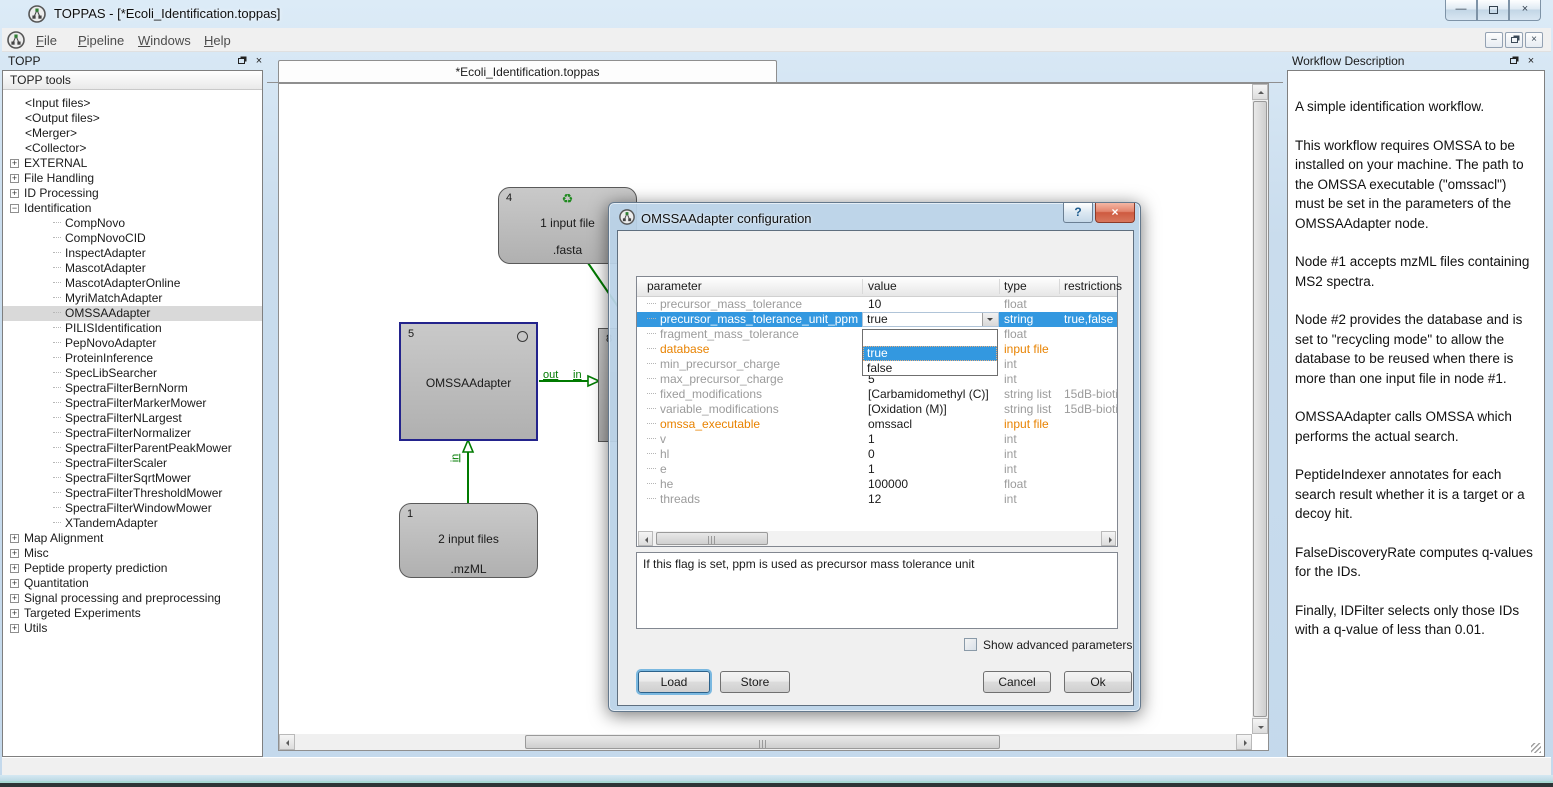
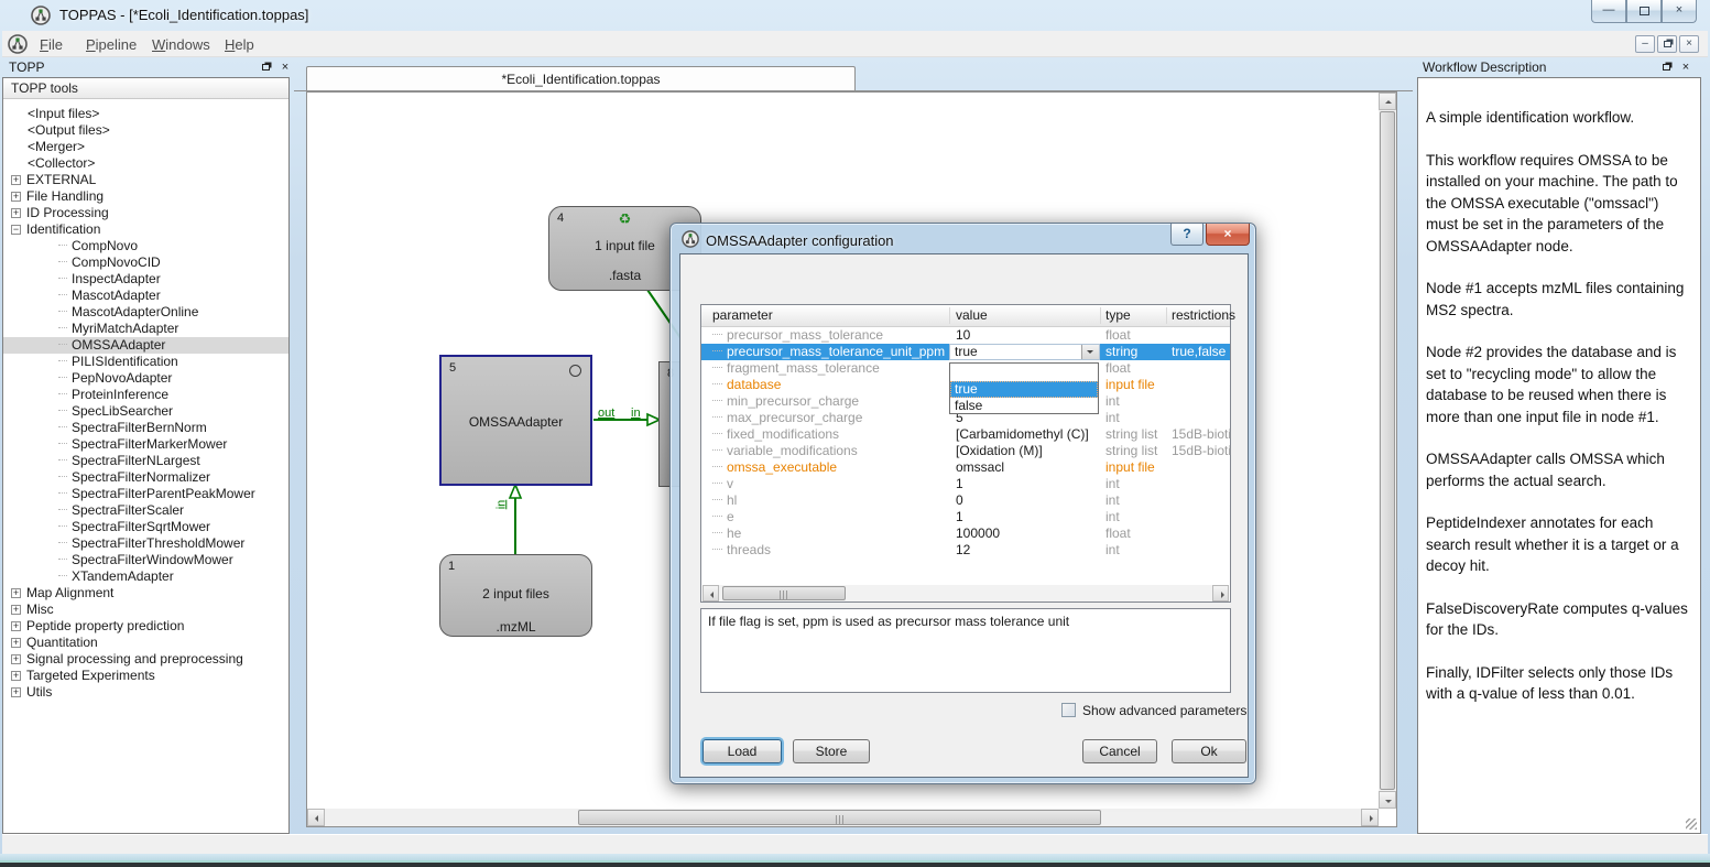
  TOPPAS - [*Ecoli_Identification.toppas]
  —
  ×
  File
  Pipeline
  Windows
  Help
  –
  ×
  TOPP
  ×
  TOPP tools
  <Input files>
  <Output files>
  <Merger>
  <Collector>
  + EXTERNAL
  + File Handling
  + ID Processing
  − Identification
  CompNovo
  CompNovoCID
  InspectAdapter
  MascotAdapter
  MascotAdapterOnline
  MyriMatchAdapter
  OMSSAAdapter
  PILISIdentification
  PepNovoAdapter
  ProteinInference
  SpecLibSearcher
  SpectraFilterBernNorm
  SpectraFilterMarkerMower
  SpectraFilterNLargest
  SpectraFilterNormalizer
  SpectraFilterParentPeakMower
  SpectraFilterScaler
  SpectraFilterSqrtMower
  SpectraFilterThresholdMower
  SpectraFilterWindowMower
  XTandemAdapter
  + Map Alignment
  + Misc
  + Peptide property prediction
  + Quantitation
  + Signal processing and preprocessing
  + Targeted Experiments
  + Utils
  *Ecoli_Identification.toppas
  4
  ♻
  1 input file
  .fasta
  5
  OMSSAAdapter
  1
  2 input files
  .mzML
  out
  in
  Workflow Description
  ×
  A simple identification workflow.
  This workflow requires OMSSA to be installed on your machine. The path to the OMSSA executable ("omssacl") must be set in the parameters of the OMSSAAdapter node.
  Node #1 accepts mzML files containing MS2 spectra.
  Node #2 provides the database and is set to "recycling mode" to allow the database to be reused when there is more than one input file in node #1.
  OMSSAAdapter calls OMSSA which performs the actual search.
  PeptideIndexer annotates for each search result whether it is a target or a decoy hit.
  FalseDiscoveryRate computes q-values for the IDs.
  Finally, IDFilter selects only those IDs with a q-value of less than 0.01.
  OMSSAAdapter configuration
  ?
  ×
  parameter
  value
  type
  restrictions
  precursor_mass_tolerance
  10
  float
  precursor_mass_tolerance_unit_ppm
  string
  true,false
  true
  fragment_mass_tolerance
  float
  database
  input file
  min_precursor_charge
  int
  max_precursor_charge
  5
  int
  fixed_modifications
  [Carbamidomethyl (C)]
  string list
  15dB-bioti
  variable_modifications
  [Oxidation (M)]
  string list
  15dB-bioti
  omssa_executable
  omssacl
  input file
  v
  1
  int
  hl
  0
  int
  e
  1
  int
  he
  100000
  float
  threads
  12
  int
  true
  false
- If this flag is set, ppm is used as precursor mass tolerance unit
+ If file flag is set, ppm is used as precursor mass tolerance unit
  Show advanced parameters
  Load
  Store
  Cancel
  Ok
